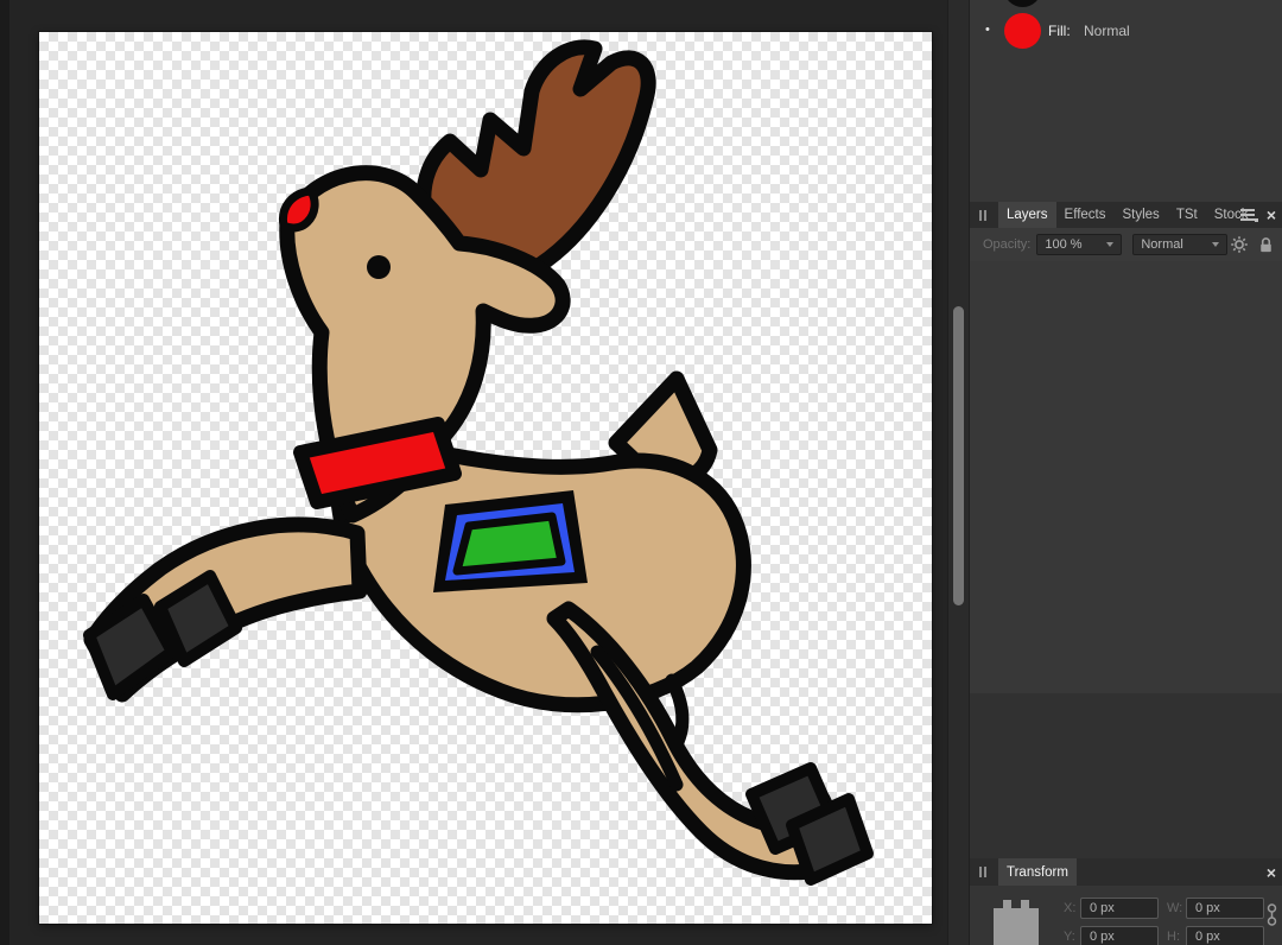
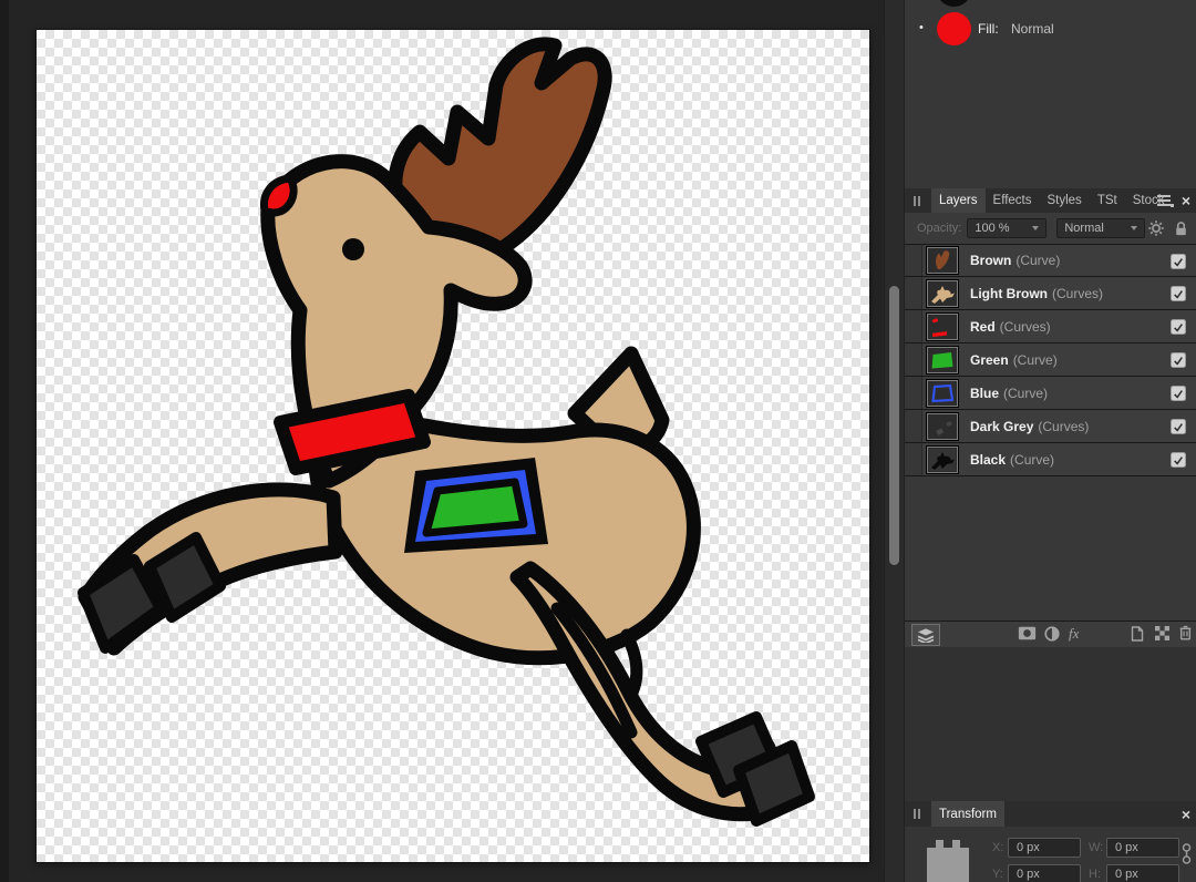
  •
  Fill:
  Normal
  Layers
  Effects
  Styles
  TSt
  Stoc
  ×
  Opacity:
  100 %
  Normal
+ Brown (Curve)
+ Light Brown (Curves)
+ Red (Curves)
+ Green (Curve)
+ Blue (Curve)
+ Dark Grey (Curves)
+ Black (Curve)
+ fx
  Transform
  ×
  X:
  0 px
  W:
  0 px
  Y:
  0 px
  H:
  0 px
